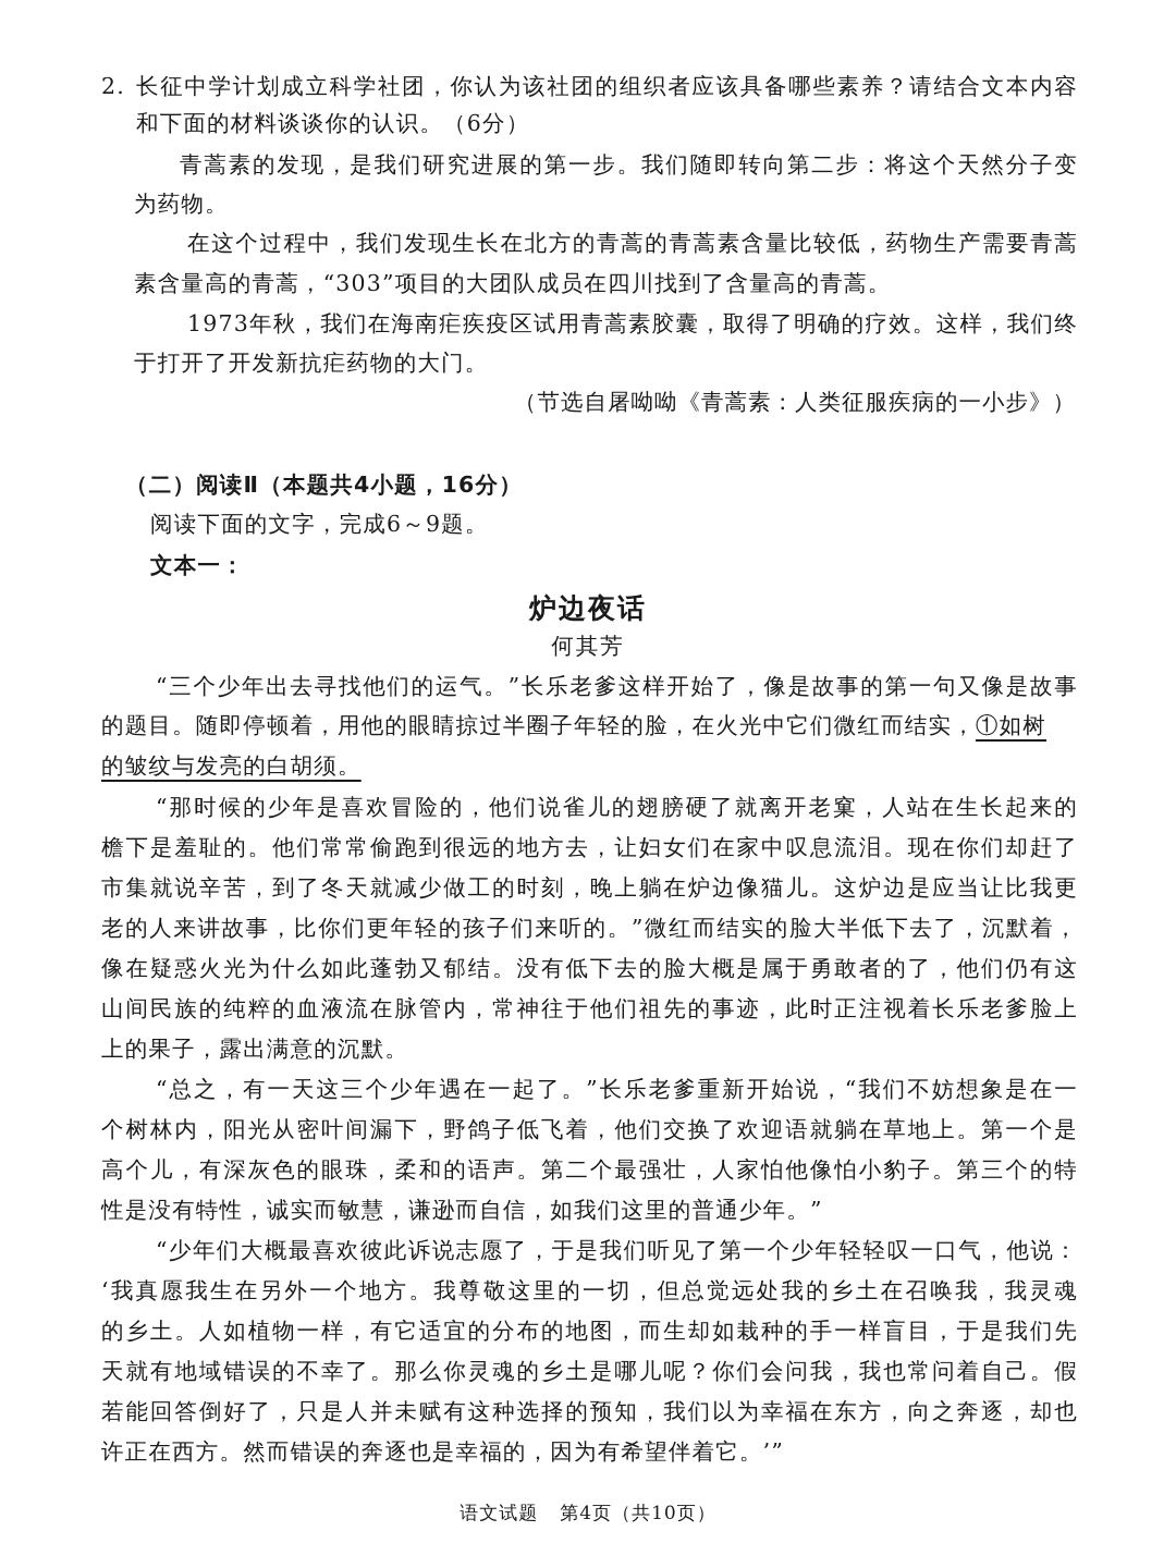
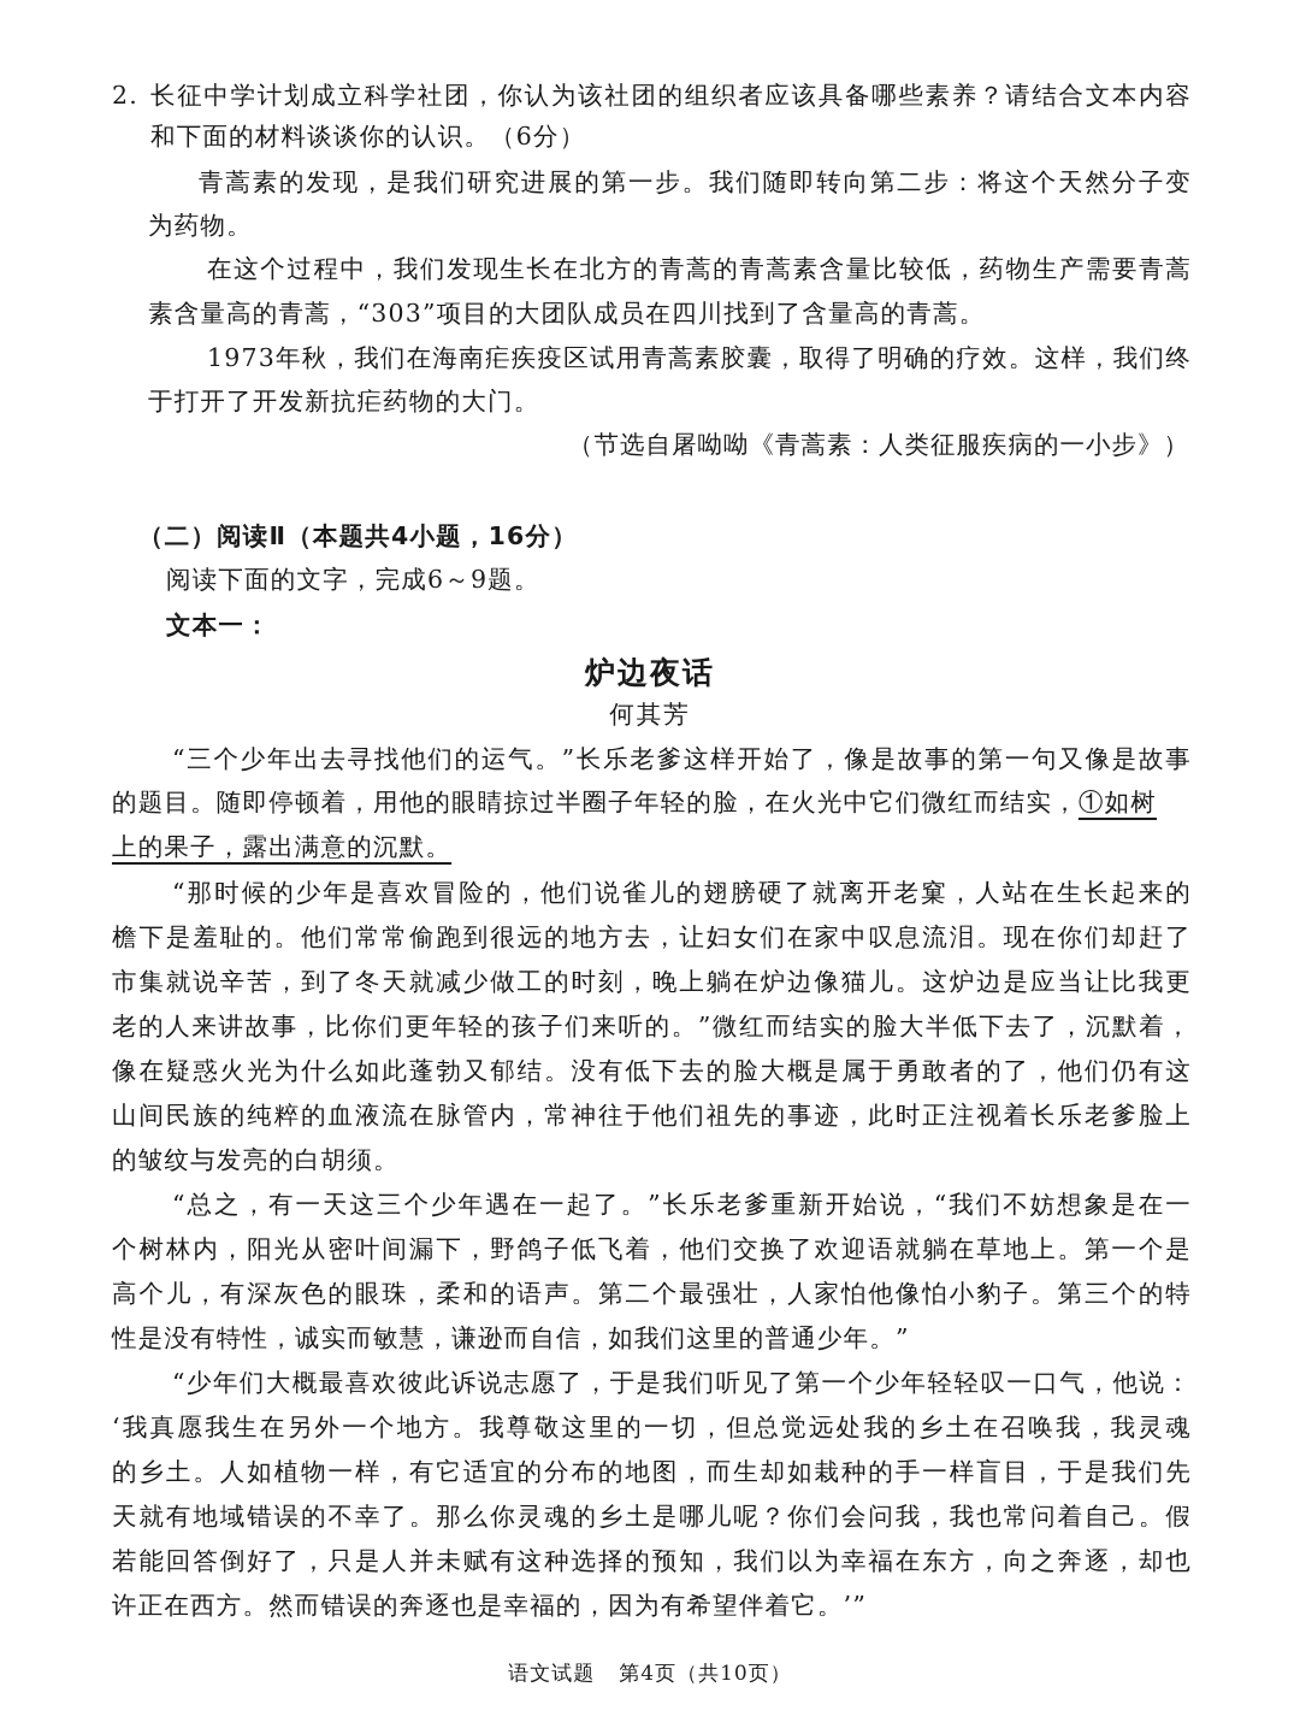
  2.
  长征中学计划成立科学社团，你认为该社团的组织者应该具备哪些素养？请结合文本内容
  和下面的材料谈谈你的认识。（6分）
  青蒿素的发现，是我们研究进展的第一步。我们随即转向第二步：将这个天然分子变
  为药物。
  在这个过程中，我们发现生长在北方的青蒿的青蒿素含量比较低，药物生产需要青蒿
  素含量高的青蒿，“303”项目的大团队成员在四川找到了含量高的青蒿。
  1973年秋，我们在海南疟疾疫区试用青蒿素胶囊，取得了明确的疗效。这样，我们终
  于打开了开发新抗疟药物的大门。
  （节选自屠呦呦《青蒿素：人类征服疾病的一小步》）
  （二）阅读Ⅱ（本题共4小题，16分）
  阅读下面的文字，完成6～9题。
  文本一：
  炉边夜话
  何其芳
  “三个少年出去寻找他们的运气。”长乐老爹这样开始了，像是故事的第一句又像是故事
  的题目。随即停顿着，用他的眼睛掠过半圈子年轻的脸，在火光中它们微红而结实，①如树
- 的皱纹与发亮的白胡须。
+ 上的果子，露出满意的沉默。
  “那时候的少年是喜欢冒险的，他们说雀儿的翅膀硬了就离开老窠，人站在生长起来的
  檐下是羞耻的。他们常常偷跑到很远的地方去，让妇女们在家中叹息流泪。现在你们却赶了
  市集就说辛苦，到了冬天就减少做工的时刻，晚上躺在炉边像猫儿。这炉边是应当让比我更
  老的人来讲故事，比你们更年轻的孩子们来听的。”微红而结实的脸大半低下去了，沉默着，
  像在疑惑火光为什么如此蓬勃又郁结。没有低下去的脸大概是属于勇敢者的了，他们仍有这
  山间民族的纯粹的血液流在脉管内，常神往于他们祖先的事迹，此时正注视着长乐老爹脸上
- 上的果子，露出满意的沉默。
+ 的皱纹与发亮的白胡须。
  “总之，有一天这三个少年遇在一起了。”长乐老爹重新开始说，“我们不妨想象是在一
  个树林内，阳光从密叶间漏下，野鸽子低飞着，他们交换了欢迎语就躺在草地上。第一个是
  高个儿，有深灰色的眼珠，柔和的语声。第二个最强壮，人家怕他像怕小豹子。第三个的特
  性是没有特性，诚实而敏慧，谦逊而自信，如我们这里的普通少年。”
  “少年们大概最喜欢彼此诉说志愿了，于是我们听见了第一个少年轻轻叹一口气，他说：
  ‘我真愿我生在另外一个地方。我尊敬这里的一切，但总觉远处我的乡土在召唤我，我灵魂
  的乡土。人如植物一样，有它适宜的分布的地图，而生却如栽种的手一样盲目，于是我们先
  天就有地域错误的不幸了。那么你灵魂的乡土是哪儿呢？你们会问我，我也常问着自己。假
  若能回答倒好了，只是人并未赋有这种选择的预知，我们以为幸福在东方，向之奔逐，却也
  许正在西方。然而错误的奔逐也是幸福的，因为有希望伴着它。’”
  语文试题 第4页（共10页）
